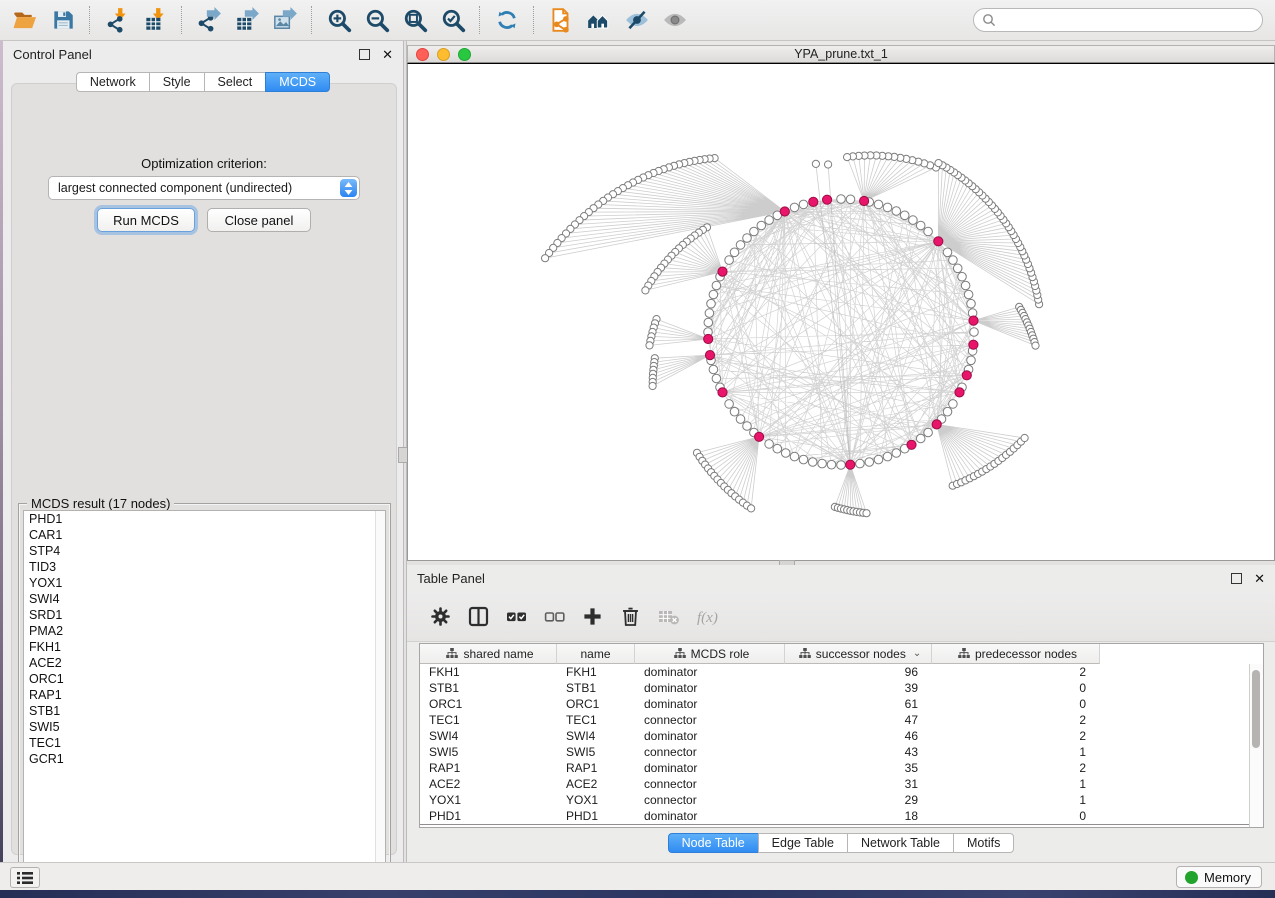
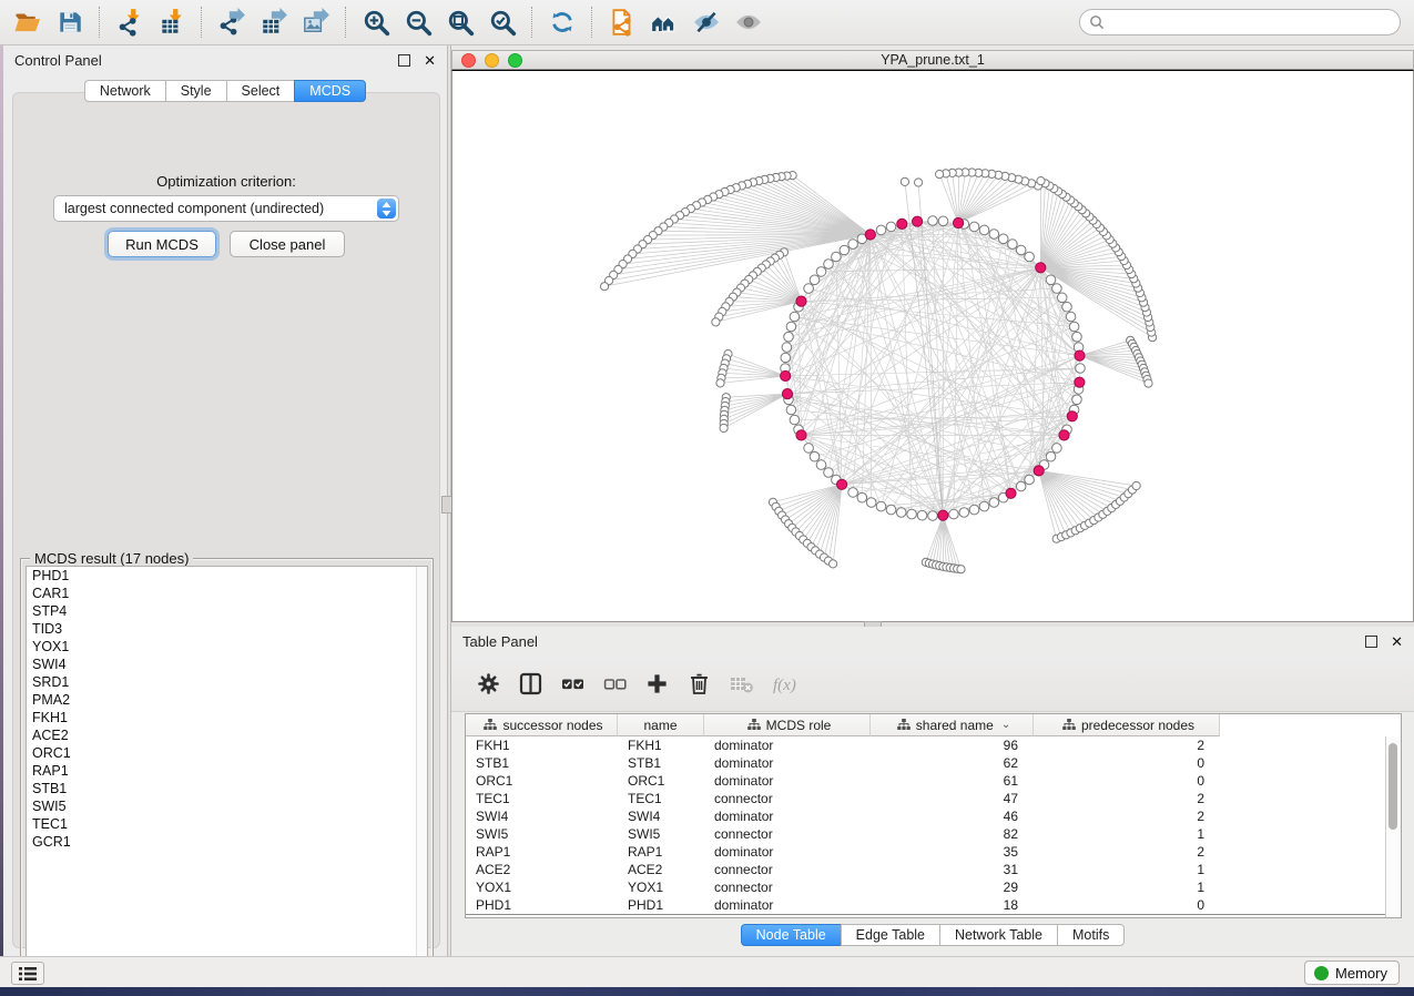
  Control Panel
  ✕
  Network
  Style
  Select
  MCDS
  Optimization criterion:
  largest connected component (undirected)
  Run MCDS
  Close panel
  MCDS result (17 nodes)
  PHD1
  CAR1
  STP4
  TID3
  YOX1
  SWI4
  SRD1
  PMA2
  FKH1
  ACE2
  ORC1
  RAP1
  STB1
  SWI5
  TEC1
  GCR1
  YPA_prune.txt_1
  Table Panel
  ✕
  f(x)
- shared name
+ successor nodes
  name
  MCDS role
- successor nodes
+ shared name
  ⌄
  predecessor nodes
  FKH1
  FKH1
  dominator
  96
  2
  STB1
  STB1
  dominator
- 39
+ 62
  0
  ORC1
  ORC1
  dominator
  61
  0
  TEC1
  TEC1
  connector
  47
  2
  SWI4
  SWI4
  dominator
  46
  2
  SWI5
  SWI5
  connector
- 43
+ 82
  1
  RAP1
  RAP1
  dominator
  35
  2
  ACE2
  ACE2
  connector
  31
  1
  YOX1
  YOX1
  connector
  29
  1
  PHD1
  PHD1
  dominator
  18
  0
  Node Table
  Edge Table
  Network Table
  Motifs
  Memory
